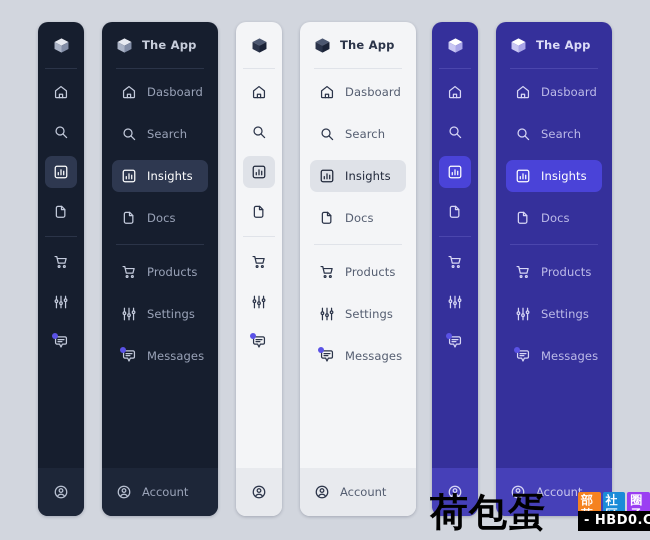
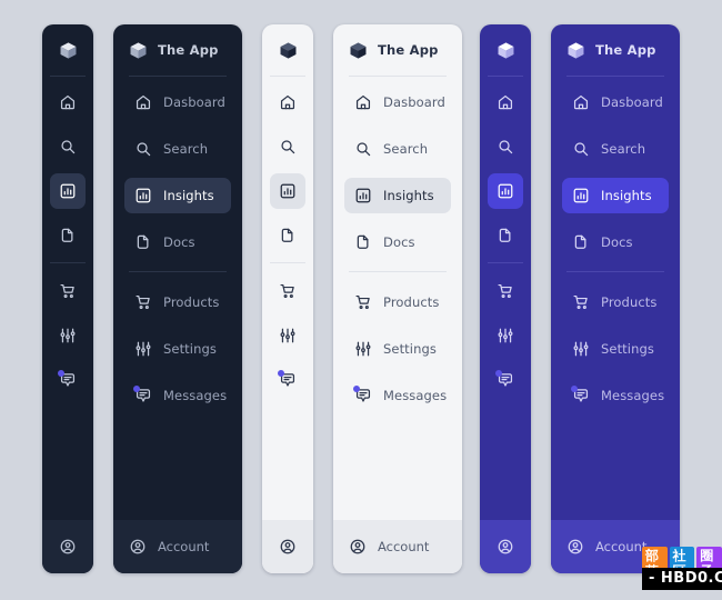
  The App
  Dasboard
  Search
  Insights
  Docs
  Products
  Settings
  Messages
  Account
  The App
  Dasboard
  Search
  Insights
  Docs
  Products
  Settings
  Messages
  Account
  The App
  Dasboard
  Search
  Insights
  Docs
  Products
  Settings
  Messages
  Accoun
- 荷包蛋
  - HBD0.C
